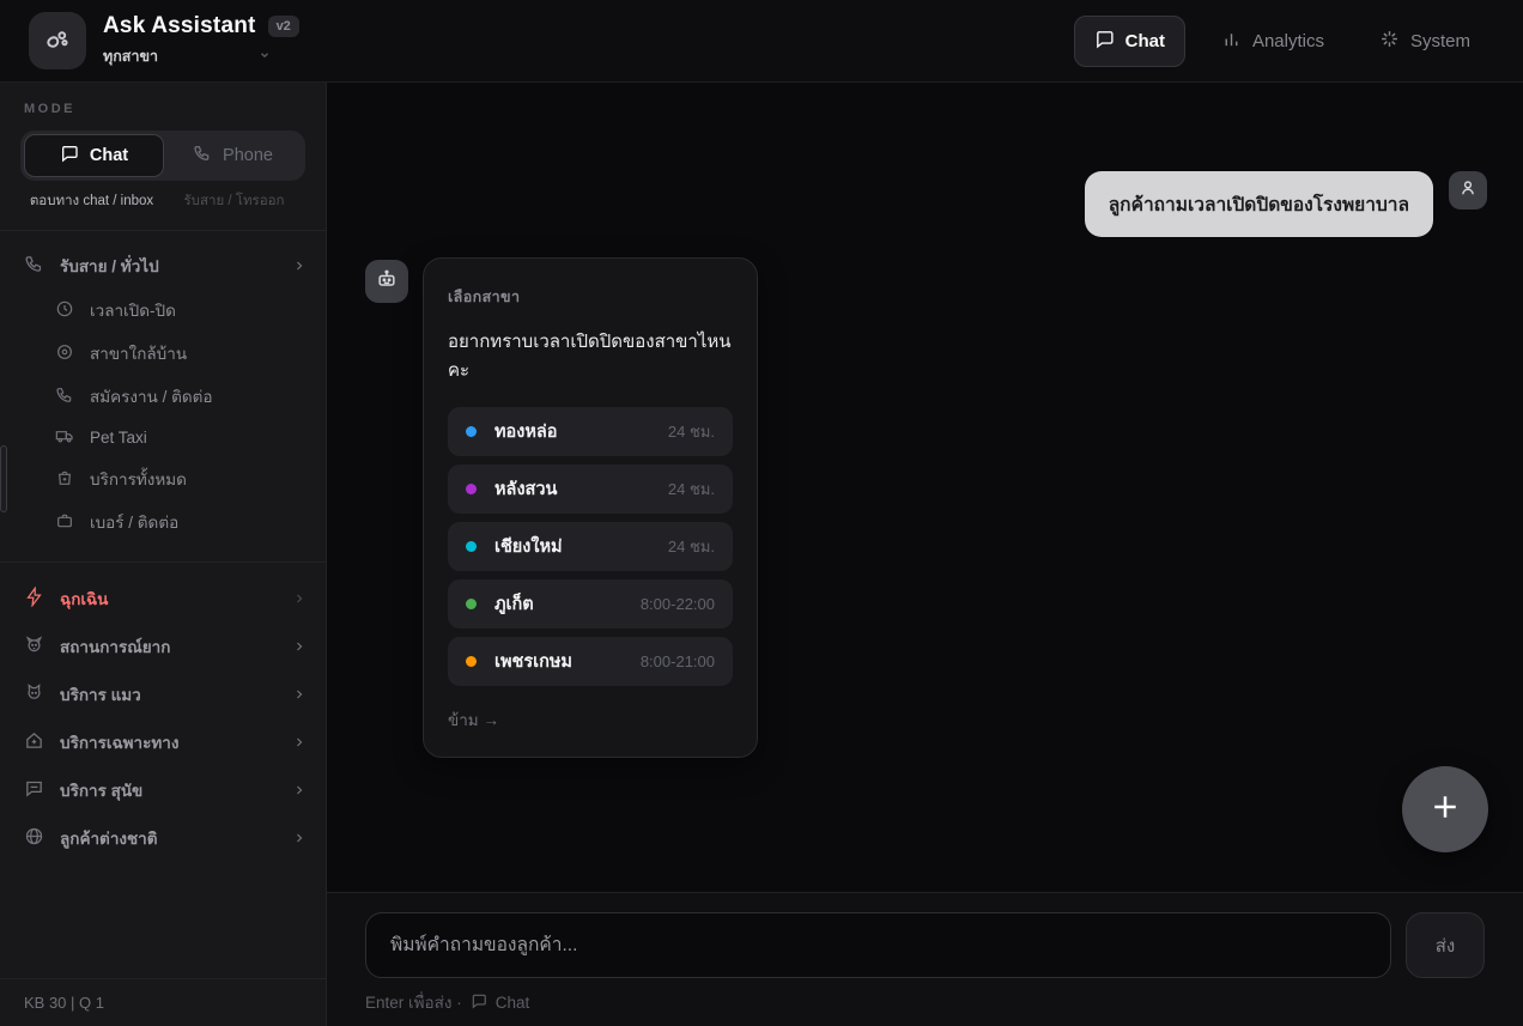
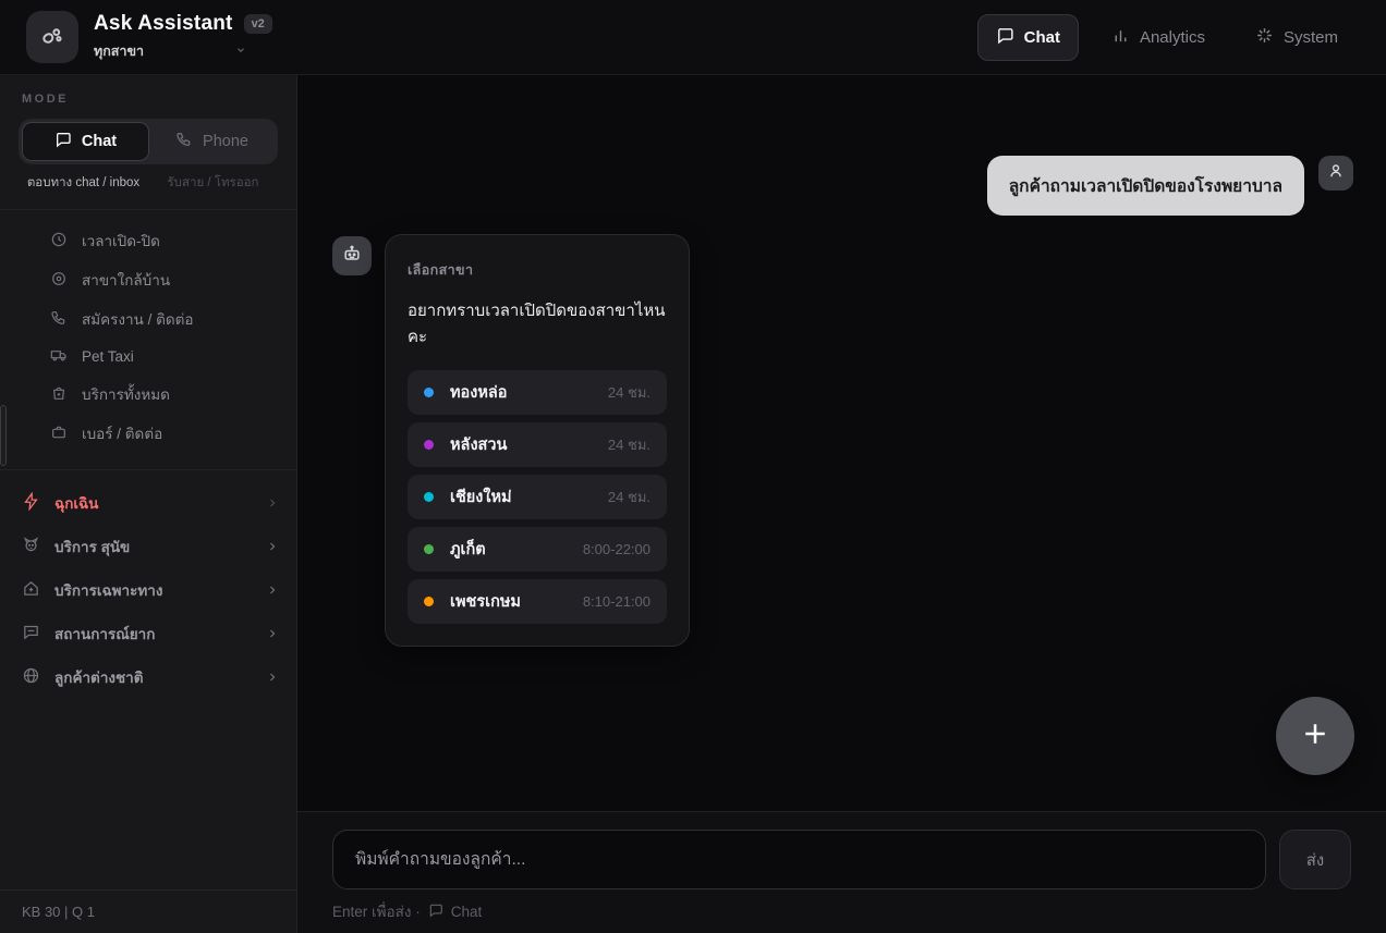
  Ask Assistant
  v2
  ทุกสาขา
  Chat
  Analytics
  System
  MODE
  Chat
  Phone
  ตอบทาง chat / inbox
  รับสาย / โทรออก
- รับสาย / ทั่วไป
  เวลาเปิด-ปิด
  สาขาใกล้บ้าน
  สมัครงาน / ติดต่อ
  Pet Taxi
  บริการทั้งหมด
  เบอร์ / ติดต่อ
  ฉุกเฉิน
- สถานการณ์ยาก
+ บริการ สุนัข
- บริการ แมว
  บริการเฉพาะทาง
- บริการ สุนัข
+ สถานการณ์ยาก
  ลูกค้าต่างชาติ
  KB 30 | Q 1
  ลูกค้าถามเวลาเปิดปิดของโรงพยาบาล
  เลือกสาขา
  อยากทราบเวลาเปิดปิดของสาขาไหนคะ
  ทองหล่อ
  24 ชม.
  หลังสวน
  24 ชม.
  เชียงใหม่
  24 ชม.
  ภูเก็ต
  8:00-22:00
  เพชรเกษม
- 8:00-21:00
+ 8:10-21:00
- ข้าม →
  พิมพ์คำถามของลูกค้า...
  ส่ง
  Enter เพื่อส่ง ·
  Chat
